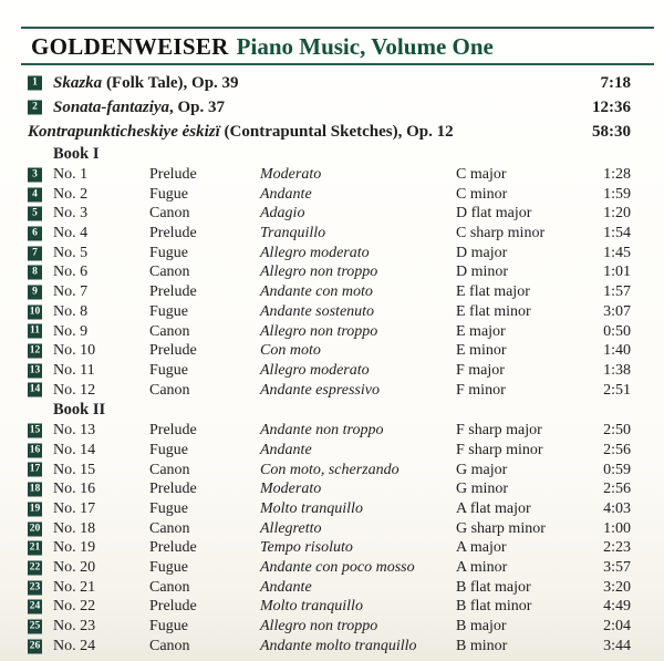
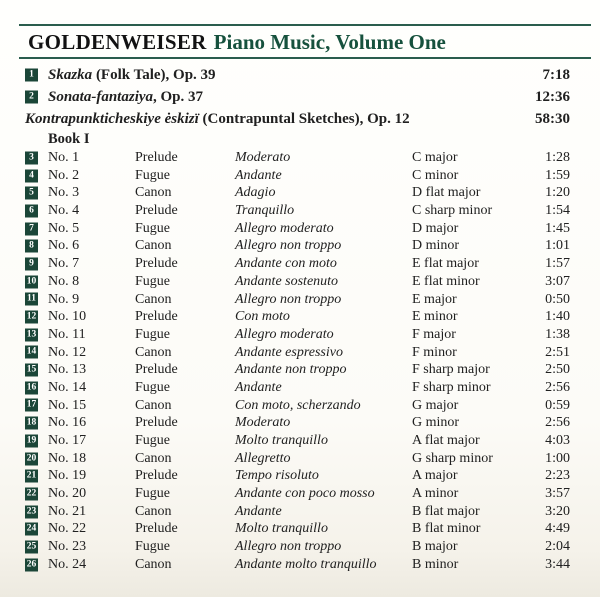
  GOLDENWEISER Piano Music, Volume One
  1
  Skazka (Folk Tale), Op. 39
  7:18
  2
  Sonata-fantaziya, Op. 37
  12:36
  Kontrapunkticheskiye ėskizï (Contrapuntal Sketches), Op. 12
  58:30
  Book I
  3
  No. 1
  Prelude
  Moderato
  C major
  1:28
  4
  No. 2
  Fugue
  Andante
  C minor
  1:59
  5
  No. 3
  Canon
  Adagio
  D flat major
  1:20
  6
  No. 4
  Prelude
  Tranquillo
  C sharp minor
  1:54
  7
  No. 5
  Fugue
  Allegro moderato
  D major
  1:45
  8
  No. 6
  Canon
  Allegro non troppo
  D minor
  1:01
  9
  No. 7
  Prelude
  Andante con moto
  E flat major
  1:57
  10
  No. 8
  Fugue
  Andante sostenuto
  E flat minor
  3:07
  11
  No. 9
  Canon
  Allegro non troppo
  E major
  0:50
  12
  No. 10
  Prelude
  Con moto
  E minor
  1:40
  13
  No. 11
  Fugue
  Allegro moderato
  F major
  1:38
  14
  No. 12
  Canon
  Andante espressivo
  F minor
  2:51
- Book II
  15
  No. 13
  Prelude
  Andante non troppo
  F sharp major
  2:50
  16
  No. 14
  Fugue
  Andante
  F sharp minor
  2:56
  17
  No. 15
  Canon
  Con moto, scherzando
  G major
  0:59
  18
  No. 16
  Prelude
  Moderato
  G minor
  2:56
  19
  No. 17
  Fugue
  Molto tranquillo
  A flat major
  4:03
  20
  No. 18
  Canon
  Allegretto
  G sharp minor
  1:00
  21
  No. 19
  Prelude
  Tempo risoluto
  A major
  2:23
  22
  No. 20
  Fugue
  Andante con poco mosso
  A minor
  3:57
  23
  No. 21
  Canon
  Andante
  B flat major
  3:20
  24
  No. 22
  Prelude
  Molto tranquillo
  B flat minor
  4:49
  25
  No. 23
  Fugue
  Allegro non troppo
  B major
  2:04
  26
  No. 24
  Canon
  Andante molto tranquillo
  B minor
  3:44
